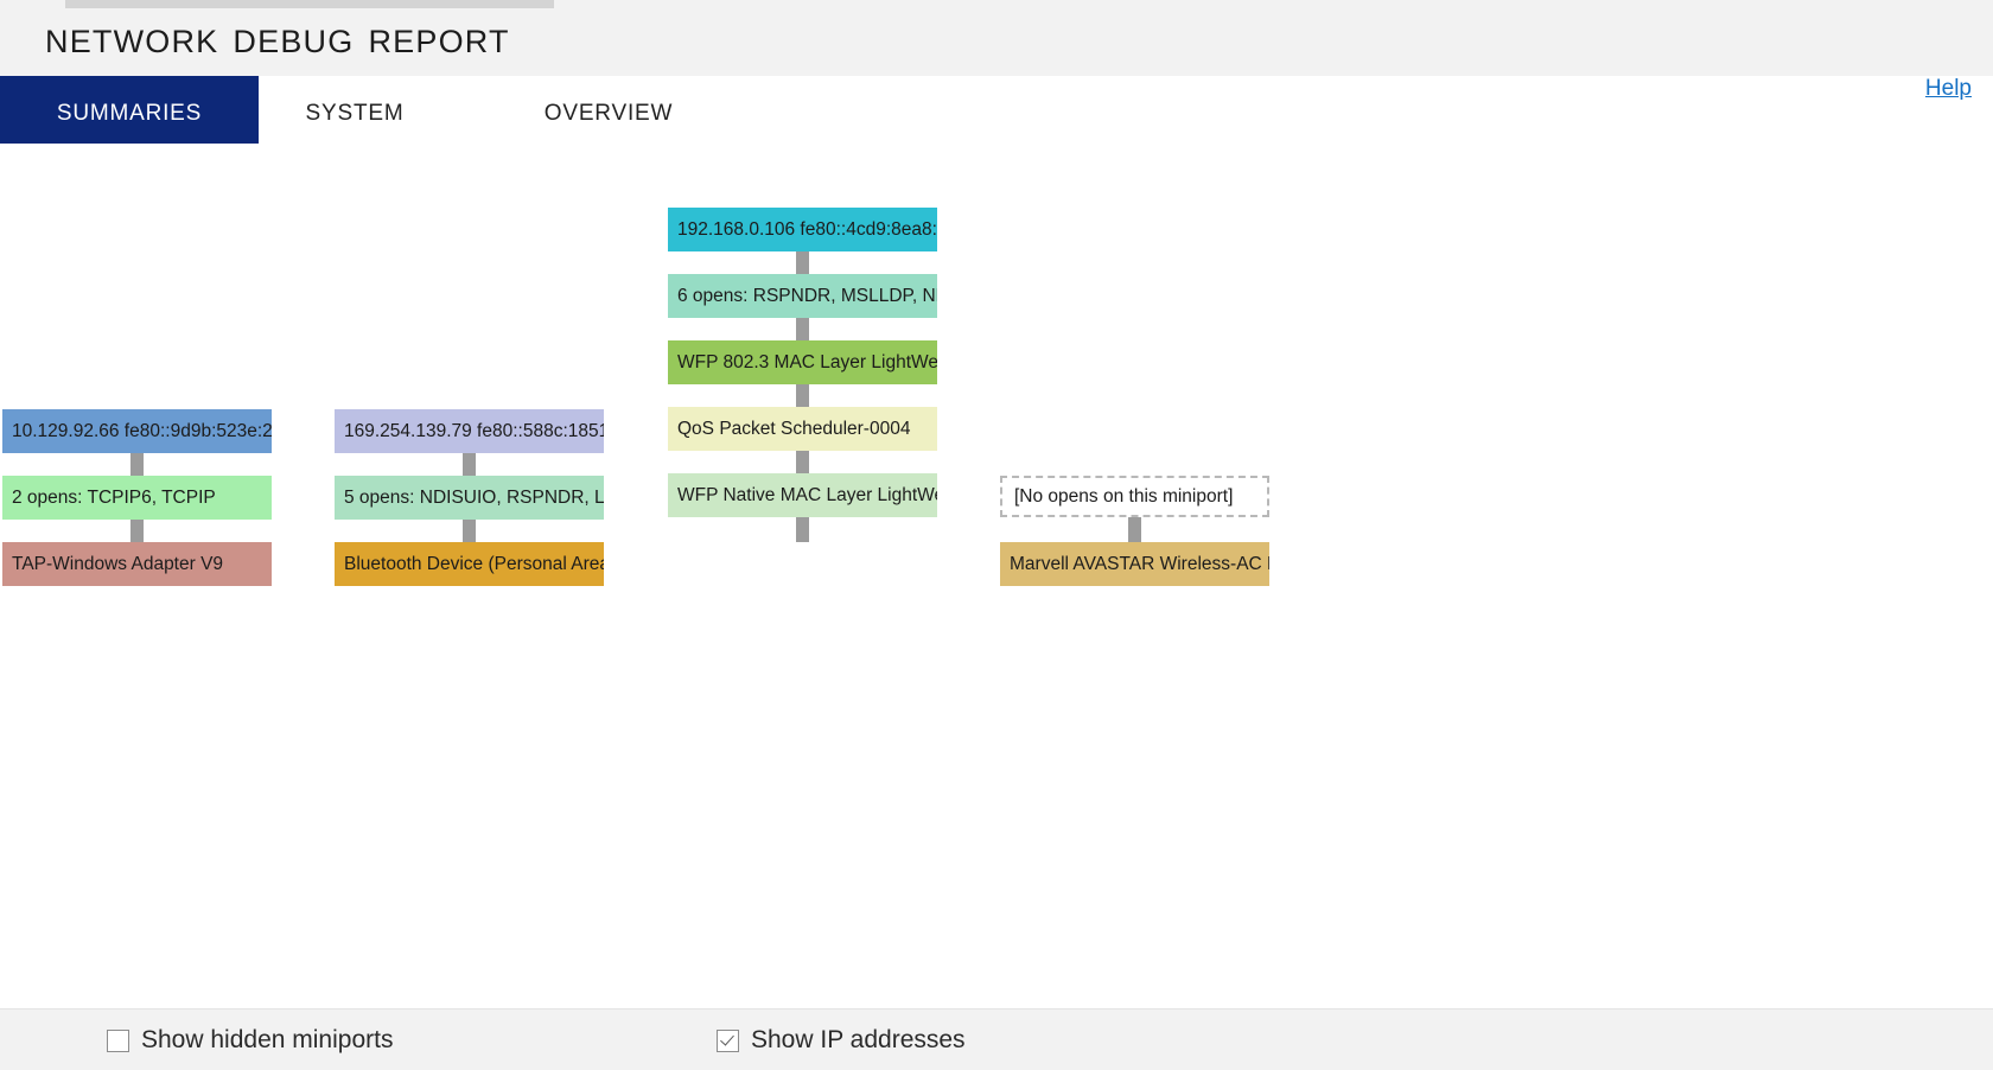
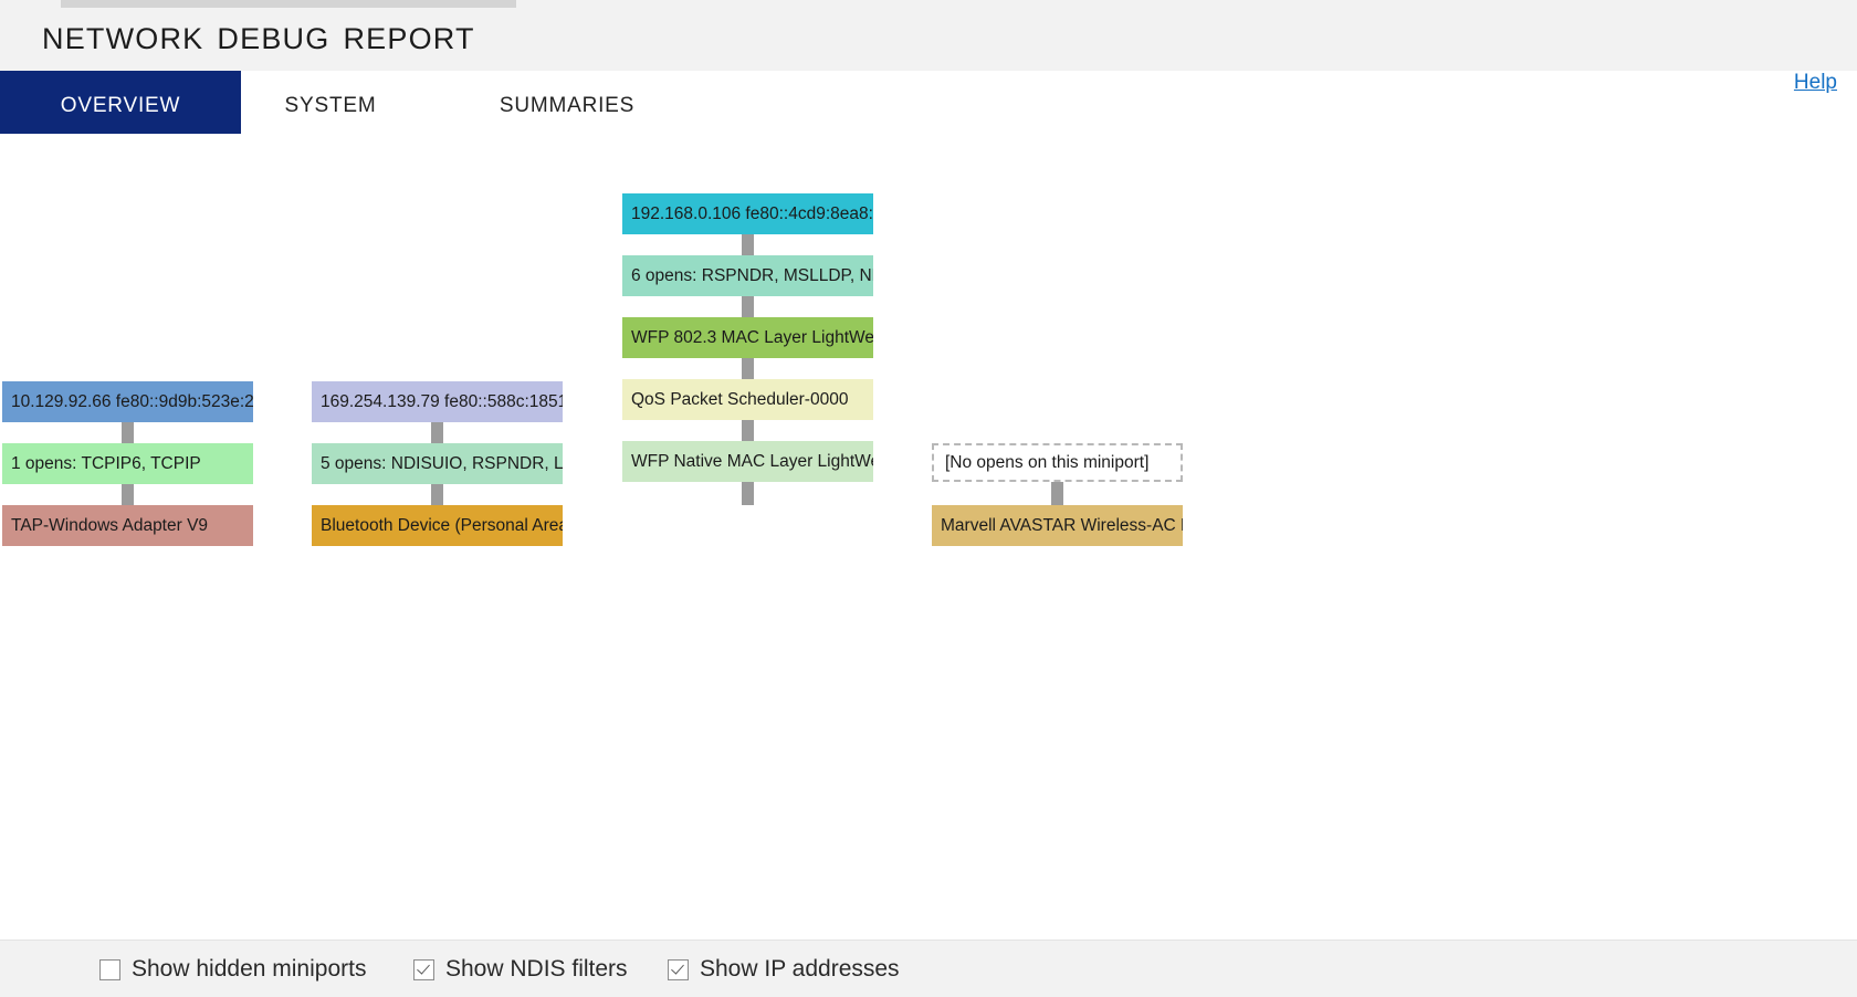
  network debug report
- summaries
+ overview
  system
- overview
+ summaries
  Help
  10.129.92.66 fe80::9d9b:523e:2
- 2 opens: TCPIP6, TCPIP
+ 1 opens: TCPIP6, TCPIP
  TAP-Windows Adapter V9
  169.254.139.79 fe80::588c:1851
  5 opens: NDISUIO, RSPNDR, L
  Bluetooth Device (Personal Are
  192.168.0.106 fe80::4cd9:8ea8:
  6 opens: RSPNDR, MSLLDP, N
  WFP 802.3 MAC Layer LightWe
- QoS Packet Scheduler-0004
+ QoS Packet Scheduler-0000
  WFP Native MAC Layer LightW
  [No opens on this miniport]
  Marvell AVASTAR Wireless-AC
  Show hidden miniports
+ Show NDIS filters
  Show IP addresses
